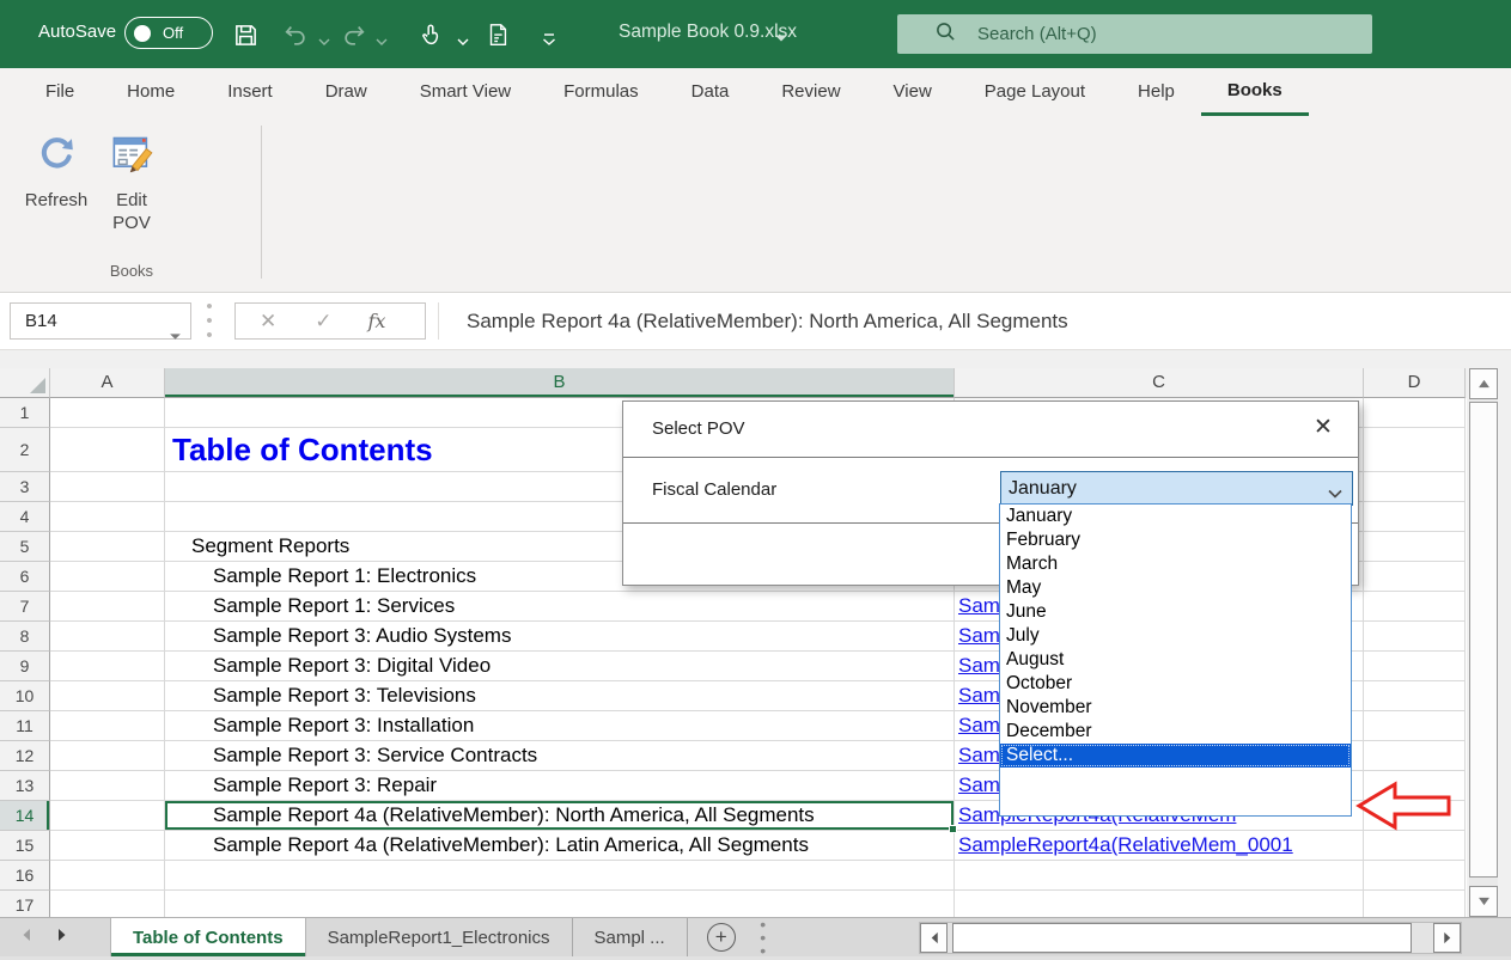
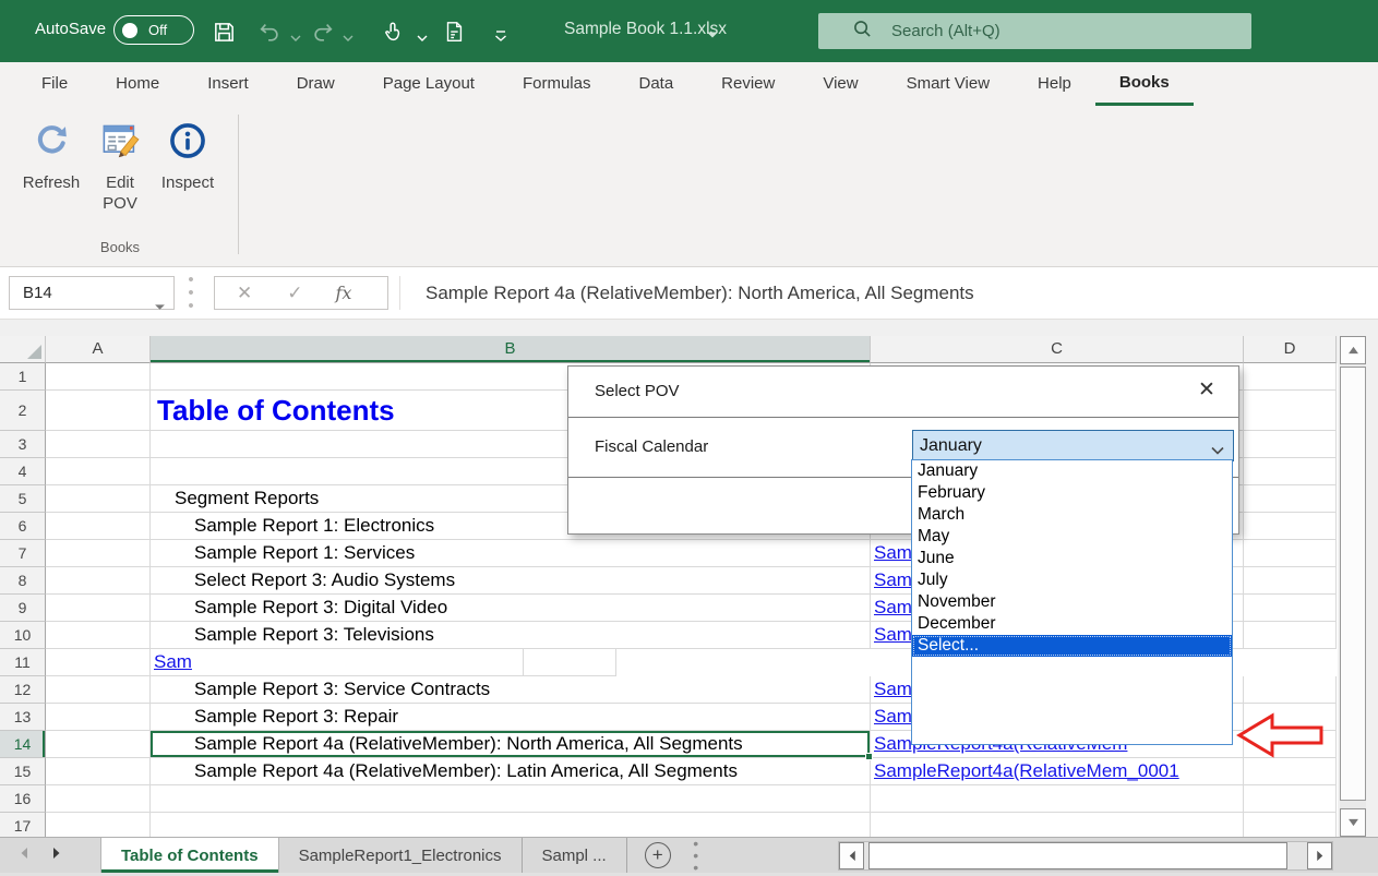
  AutoSave
  Off
- Sample Book 0.9.xlsx
+ Sample Book 1.1.xlsx
  Search (Alt+Q)
  File
  Home
  Insert
  Draw
- Smart View
+ Page Layout
  Formulas
  Data
  Review
  View
- Page Layout
+ Smart View
  Help
  Books
  Refresh
  Edit
  POV
+ Inspect
  Books
  B14
  •
  •
  •
  ✕
  ✓
  fx
  Sample Report 4a (RelativeMember): North America, All Segments
  A
  B
  C
  D
  1
  2
  Table of Contents
  3
  4
  5
  Segment Reports
  6
  Sample Report 1: Electronics
  7
  Sample Report 1: Services
  Sam
  8
- Sample Report 3: Audio Systems
+ Select Report 3: Audio Systems
  Sam
  9
  Sample Report 3: Digital Video
  Sam
  10
  Sample Report 3: Televisions
  Sam
  11
- Sample Report 3: Installation
  Sam
  12
  Sample Report 3: Service Contracts
  Sam
  13
  Sample Report 3: Repair
  Sam
  14
  Sample Report 4a (RelativeMember): North America, All Segments
  15
  Sample Report 4a (RelativeMember): Latin America, All Segments
  SampleReport4a(RelativeMem_0001
  16
  17
  Select POV
  ✕
  Fiscal Calendar
  January
  January
  February
  March
  May
  June
  July
- August
- October
  November
  December
  Select...
  Table of Contents
  SampleReport1_Electronics
  Sampl ...
  +
  •
  •
  •
